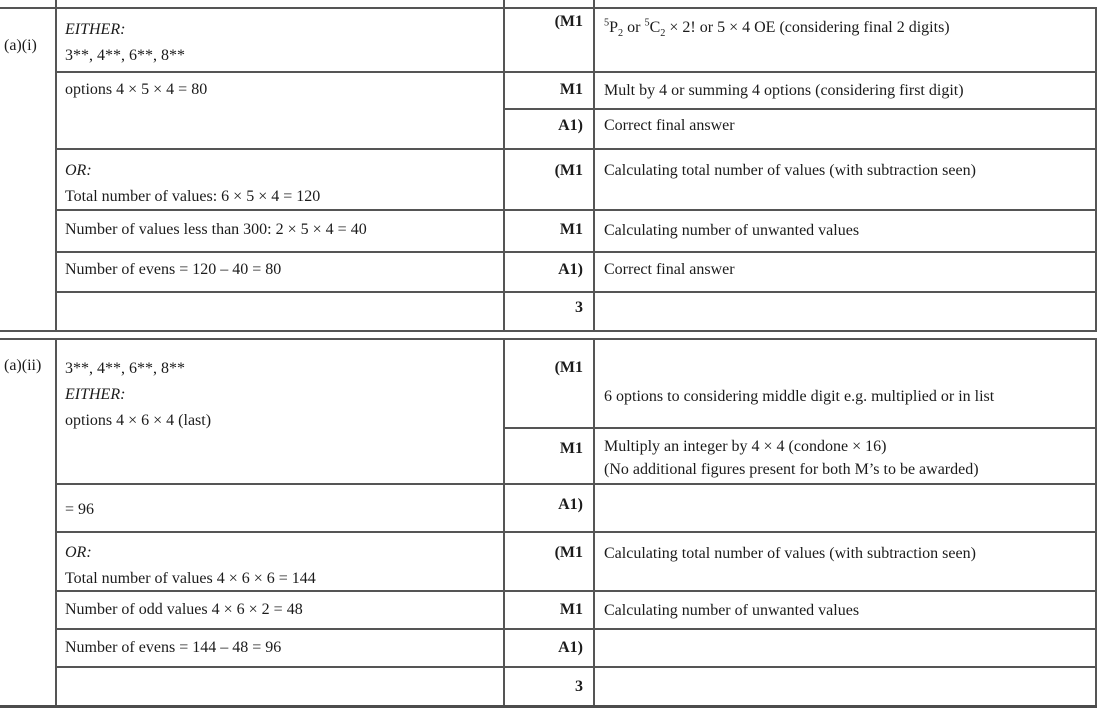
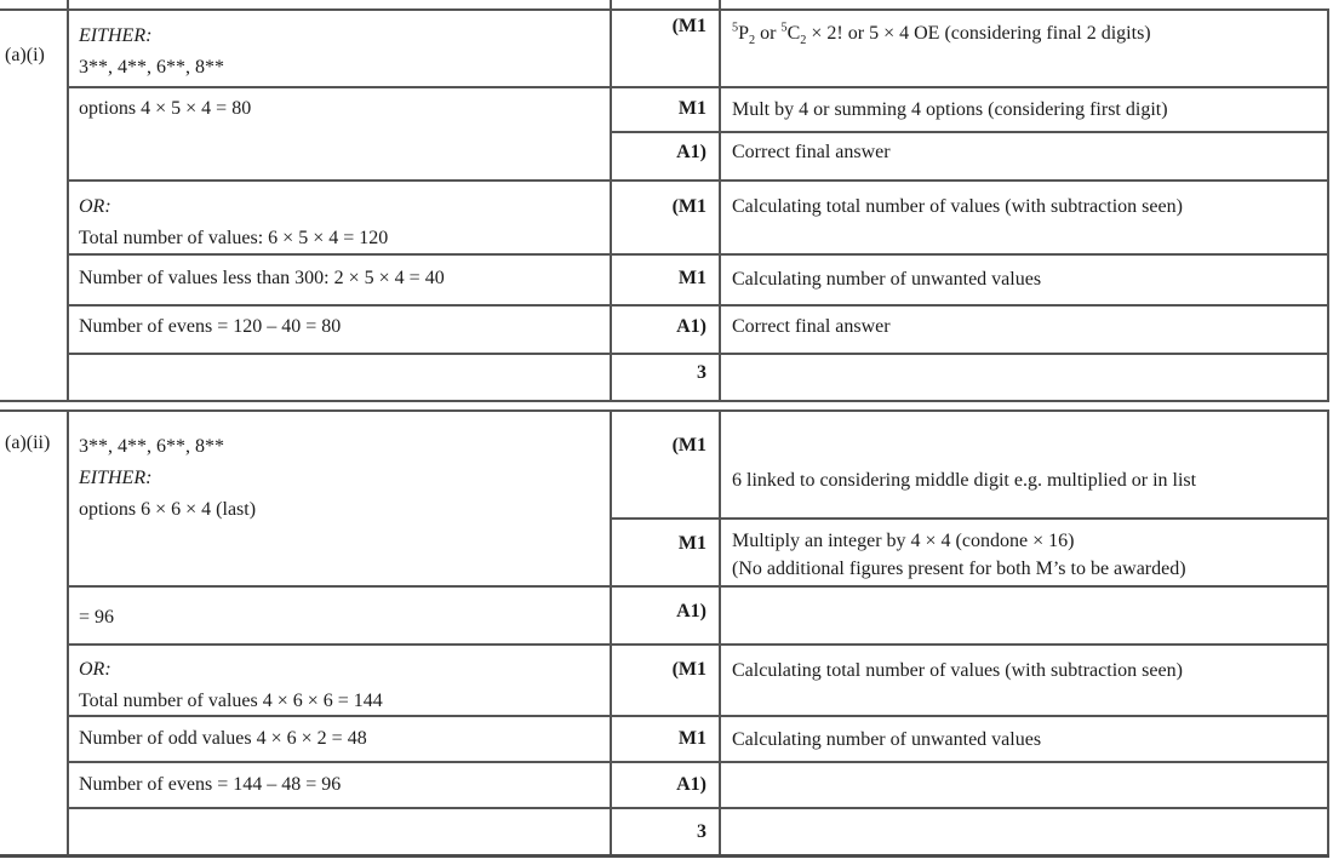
  (a)(i)
  EITHER:
  3**, 4**, 6**, 8**
  (M1
  5P2 or 5C2 × 2! or 5 × 4 OE (considering final 2 digits)
  options 4 × 5 × 4 = 80
  M1
  Mult by 4 or summing 4 options (considering first digit)
  A1)
  Correct final answer
  OR:
  Total number of values: 6 × 5 × 4 = 120
  (M1
  Calculating total number of values (with subtraction seen)
  Number of values less than 300: 2 × 5 × 4 = 40
  M1
  Calculating number of unwanted values
  Number of evens = 120 – 40 = 80
  A1)
  Correct final answer
  3
  (a)(ii)
  3**, 4**, 6**, 8**
  EITHER:
- options 4 × 6 × 4 (last)
+ options 6 × 6 × 4 (last)
  (M1
- 6 options to considering middle digit e.g. multiplied or in list
+ 6 linked to considering middle digit e.g. multiplied or in list
  M1
  Multiply an integer by 4 × 4 (condone × 16)
  (No additional figures present for both M’s to be awarded)
  = 96
  A1)
  OR:
  Total number of values 4 × 6 × 6 = 144
  (M1
  Calculating total number of values (with subtraction seen)
  Number of odd values 4 × 6 × 2 = 48
  M1
  Calculating number of unwanted values
  Number of evens = 144 – 48 = 96
  A1)
  3
